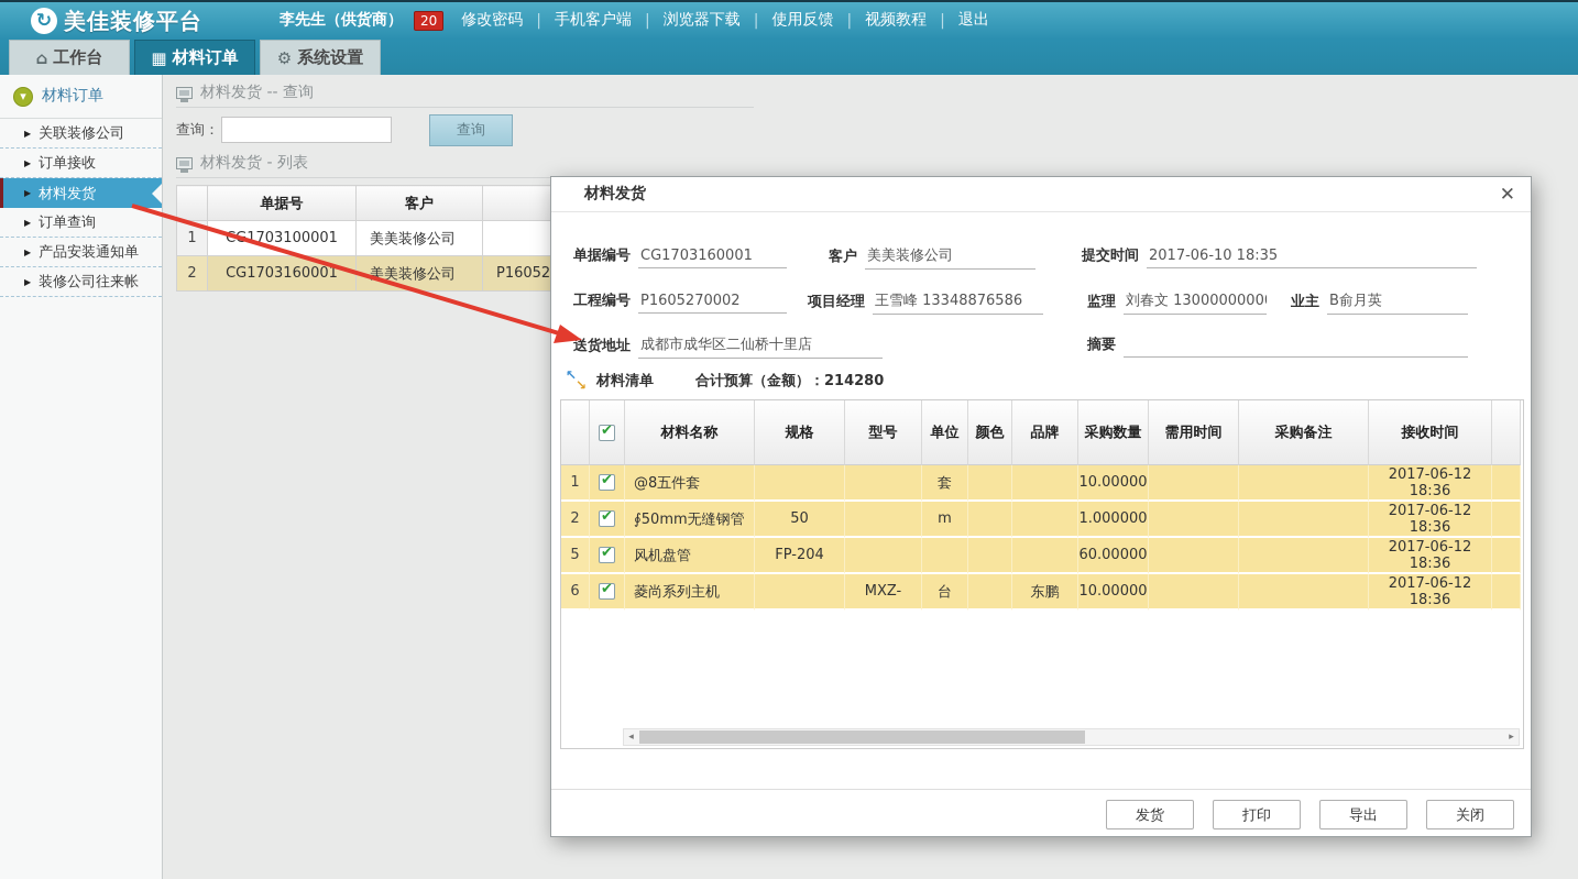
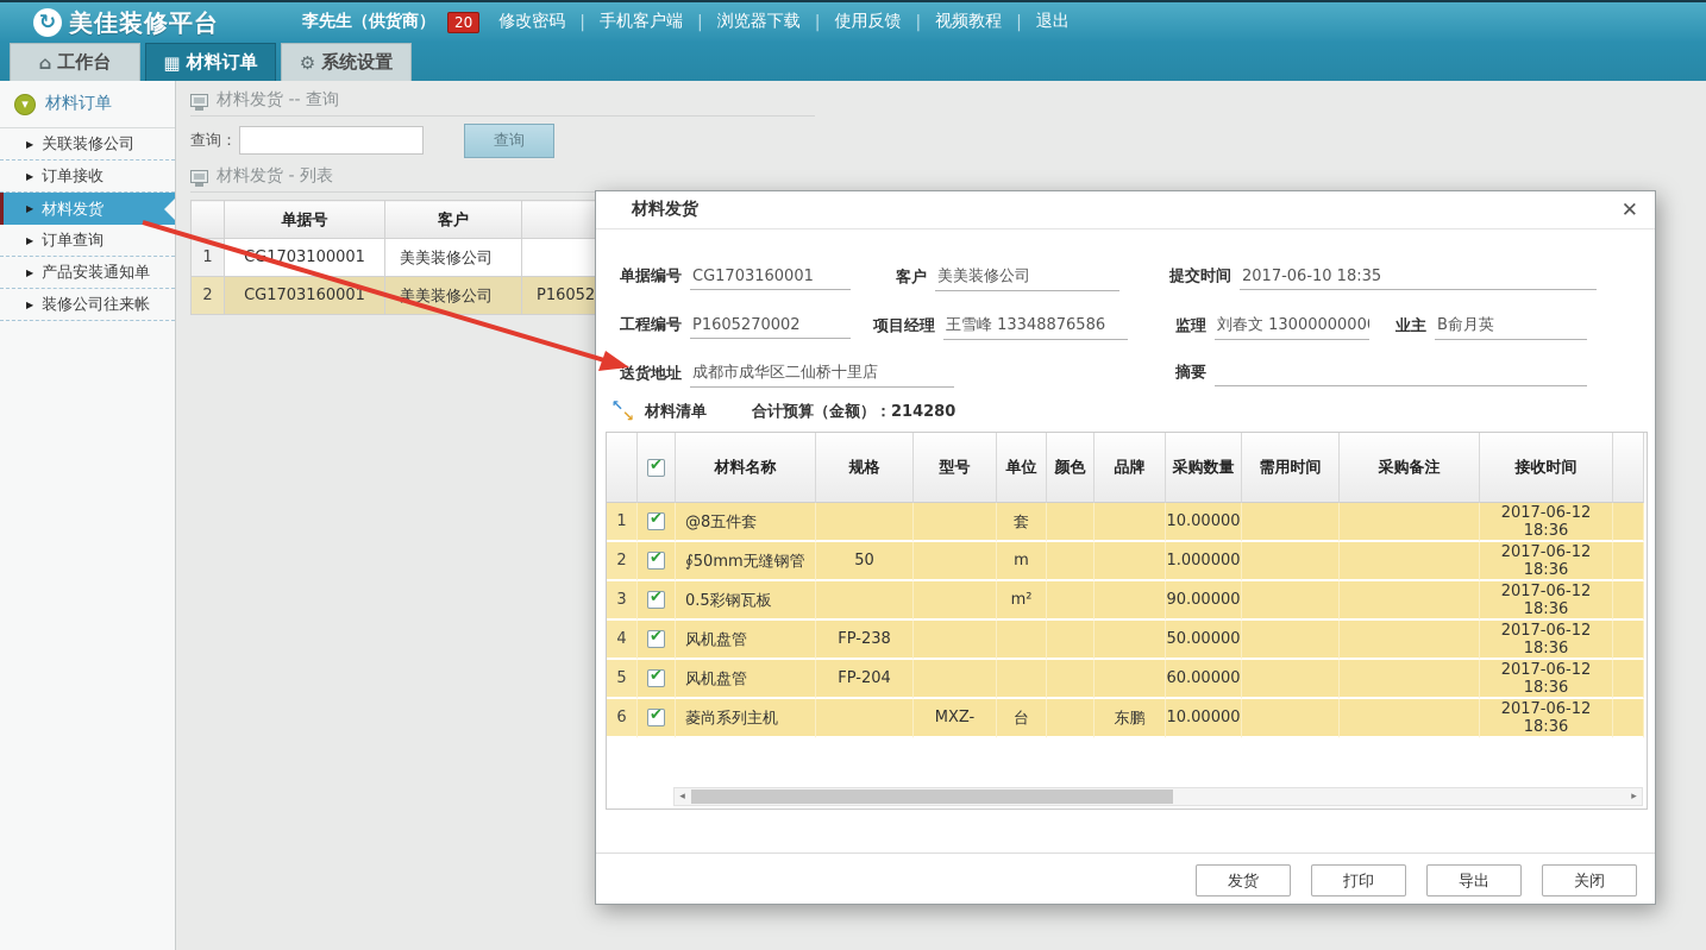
  ↻
  美佳装修平台
  李先生（供货商）
  20
  修改密码
  |
  手机客户端
  |
  浏览器下载
  |
  使用反馈
  |
  视频教程
  |
  退出
  ⌂
  工作台
  ▦
  材料订单
  ⚙
  系统设置
  ▾
  材料订单
  ▶
  关联装修公司
  ▶
  订单接收
  ▶
  材料发货
  ▶
  订单查询
  ▶
  产品安装通知单
  ▶
  装修公司往来帐
  材料发货 -- 查询
  查询：
  查询
  材料发货 - 列表
  1	C1703100001	美美装修公司
  2	CG1703160001	美美装修公司	P16052
  材料发货
  ✕
  单据编号
  CG1703160001
  客户
  美美装修公司
  提交时间
  2017-06-10 18:35
  工程编号
  P1605270002
  项目经理
  王雪峰 13348876586
  监理
  刘春文 1300000000
  业主
  B俞月英
  送货地址
  成都市成华区二仙桥十里店
  摘要
  ↖
  ↘
  材料清单
  合计预算（金额）：214280
  	✔	材料名称	规格	型号	单位	颜色	品牌	采购数量	需用时间	采购备注	接收时间
  1	✔	@8五件套			套			10.00000			2017-06-12 18:36
  2	✔	∮50mm无缝钢管	50		m			1.000000			2017-06-12 18:36
+ 3	✔	0.5彩钢瓦板			m²			90.00000			2017-06-12 18:36
+ 4	✔	风机盘管	FP-238					50.00000			2017-06-12 18:36
  5	✔	风机盘管	FP-204					60.00000			2017-06-12 18:36
  6	✔	菱尚系列主机		MXZ-	台		东鹏	10.00000			2017-06-12 18:36
  ◂
  ▸
  发货
  打印
  导出
  关闭
